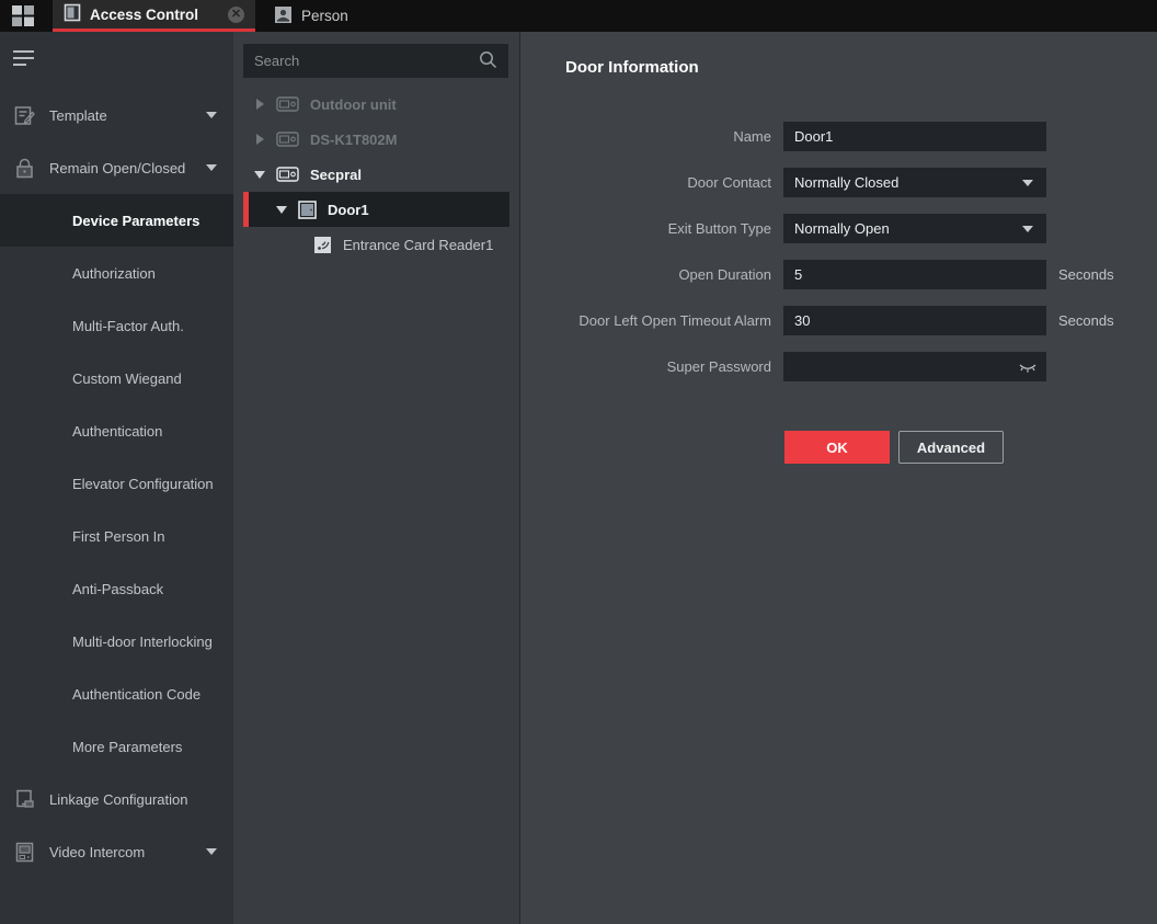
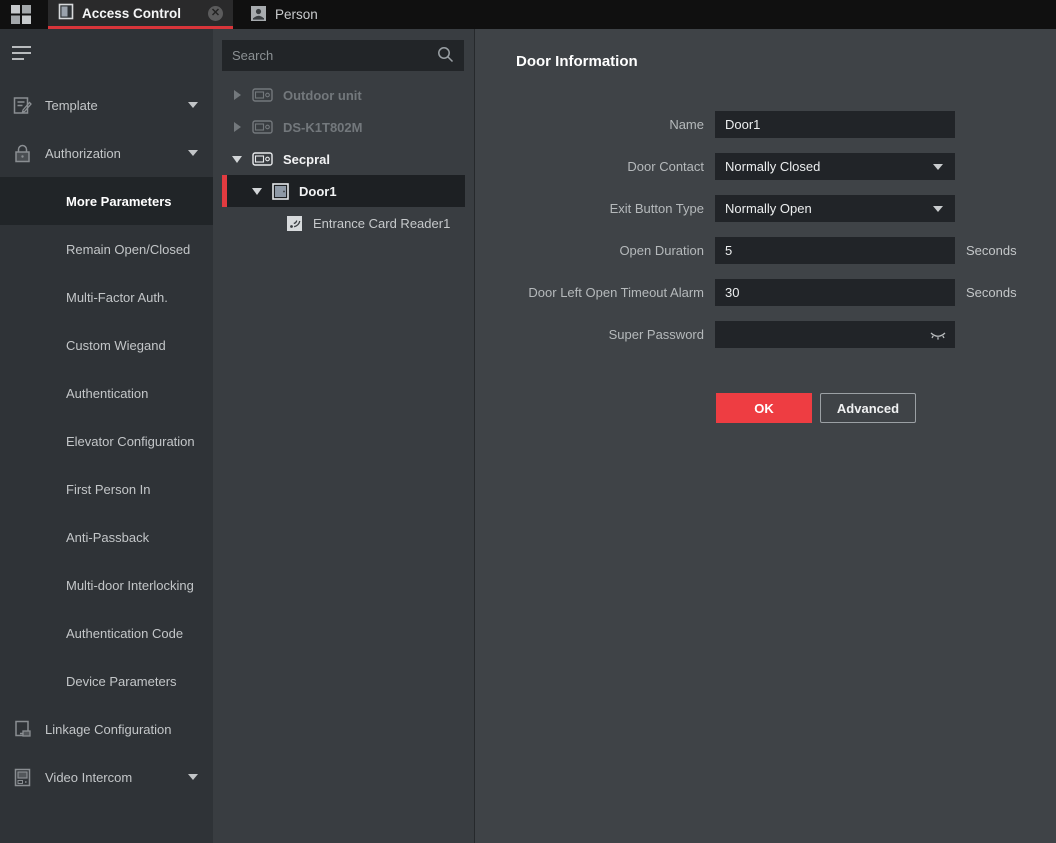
  Access Control
  ✕
  Person
  Template
- Remain Open/Closed
+ Authorization
- Device Parameters
+ More Parameters
- Authorization
+ Remain Open/Closed
  Multi-Factor Auth.
  Custom Wiegand
  Authentication
  Elevator Configuration
  First Person In
  Anti-Passback
  Multi-door Interlocking
  Authentication Code
- More Parameters
+ Device Parameters
  Linkage Configuration
  Video Intercom
  Search
  Outdoor unit
  DS-K1T802M
  Secpral
  Door1
  Entrance Card Reader1
  Door Information
  Name
  Door1
  Door Contact
  Normally Closed
  Exit Button Type
  Normally Open
  Open Duration
  5
  Seconds
  Door Left Open Timeout Alarm
  30
  Seconds
  Super Password
  OK
  Advanced
